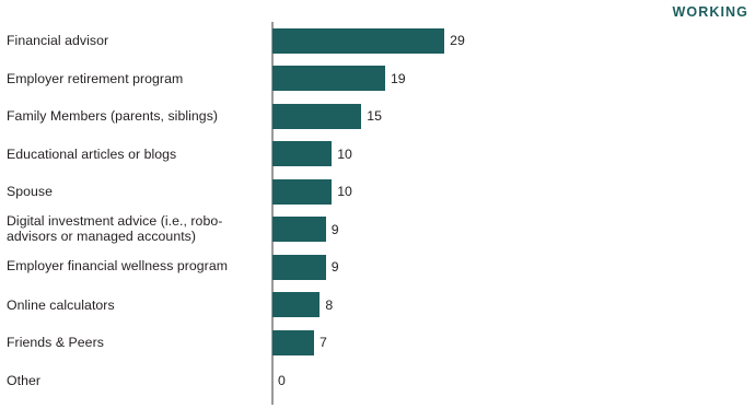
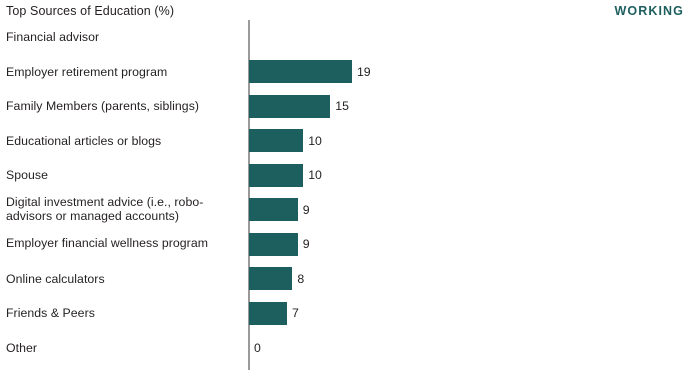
+ Top Sources of Education (%)
  WORKING
  Financial advisor
- 29
  Employer retirement program
  19
  Family Members (parents, siblings)
  15
  Educational articles or blogs
  10
  Spouse
  10
  Digital investment advice (i.e., robo-advisors or managed accounts)
  9
  Employer financial wellness program
  9
  Online calculators
  8
  Friends & Peers
  7
  Other
  0
